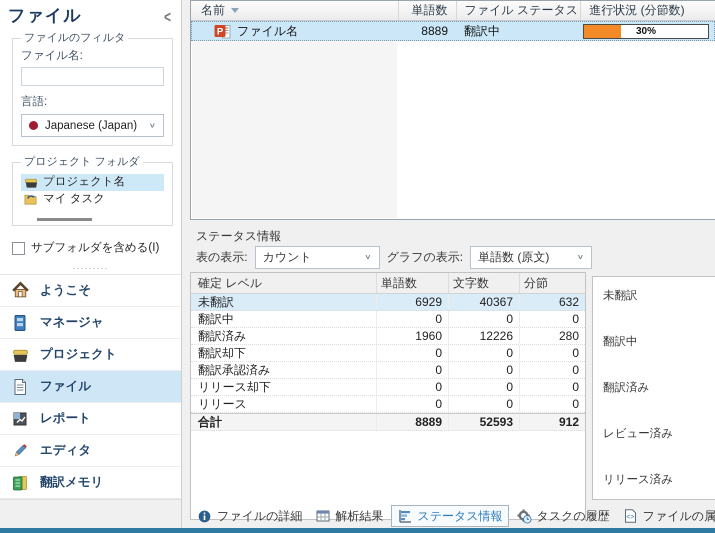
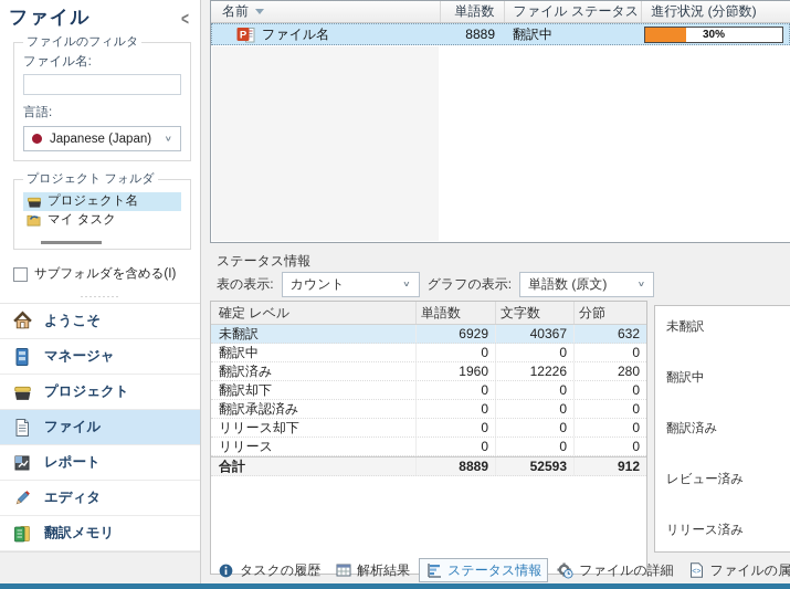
  ファイル
  <
  ファイルのフィルタ
  ファイル名:
  言語:
  Japanese (Japan)
  プロジェクト フォルダ
  プロジェクト名
  マイ タスク
  サブフォルダを含める(I)
  ·········
  ようこそ
  マネージャ
  プロジェクト
  ファイル
  レポート
  エディタ
  翻訳メモリ
  名前
  単語数
  ファイル ステータス
  進行状況 (分節数)
  P
  ファイル名
  8889
  翻訳中
  30%
  ステータス情報
  表の表示:
  カウント
  グラフの表示:
  単語数 (原文)
  確定 レベル
  単語数
  文字数
  分節
  未翻訳
  6929
  40367
  632
  翻訳中
  0
  0
  0
  翻訳済み
  1960
  12226
  280
  翻訳却下
  0
  0
  0
  翻訳承認済み
  0
  0
  0
  リリース却下
  0
  0
  0
  リリース
  0
  0
  0
  合計
  8889
  52593
  912
  未翻訳
  翻訳中
  翻訳済み
  レビュー済み
  リリース済み
- ファイルの詳細
+ タスクの履歴
  解析結果
  ステータス情報
- タスクの履歴
+ ファイルの詳細
  ファイルの属
